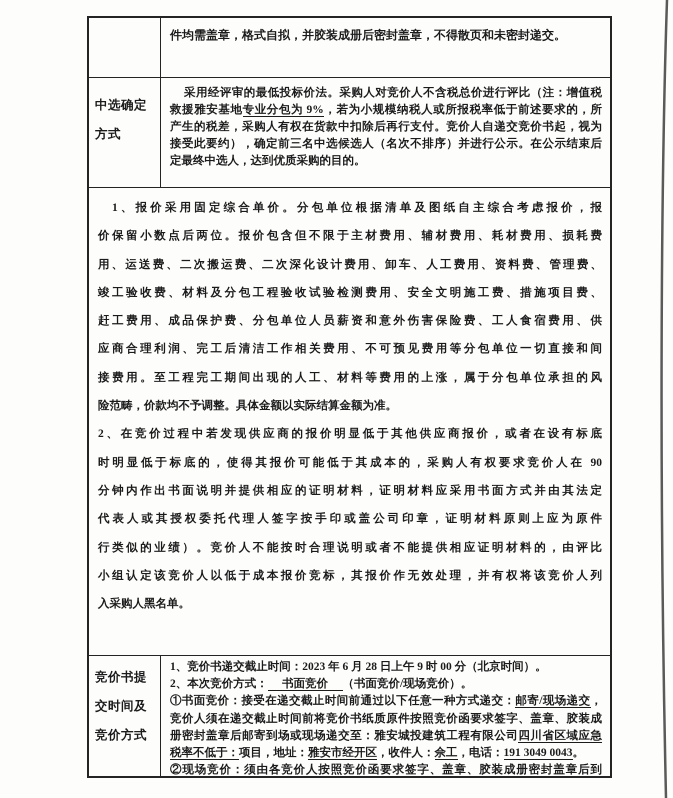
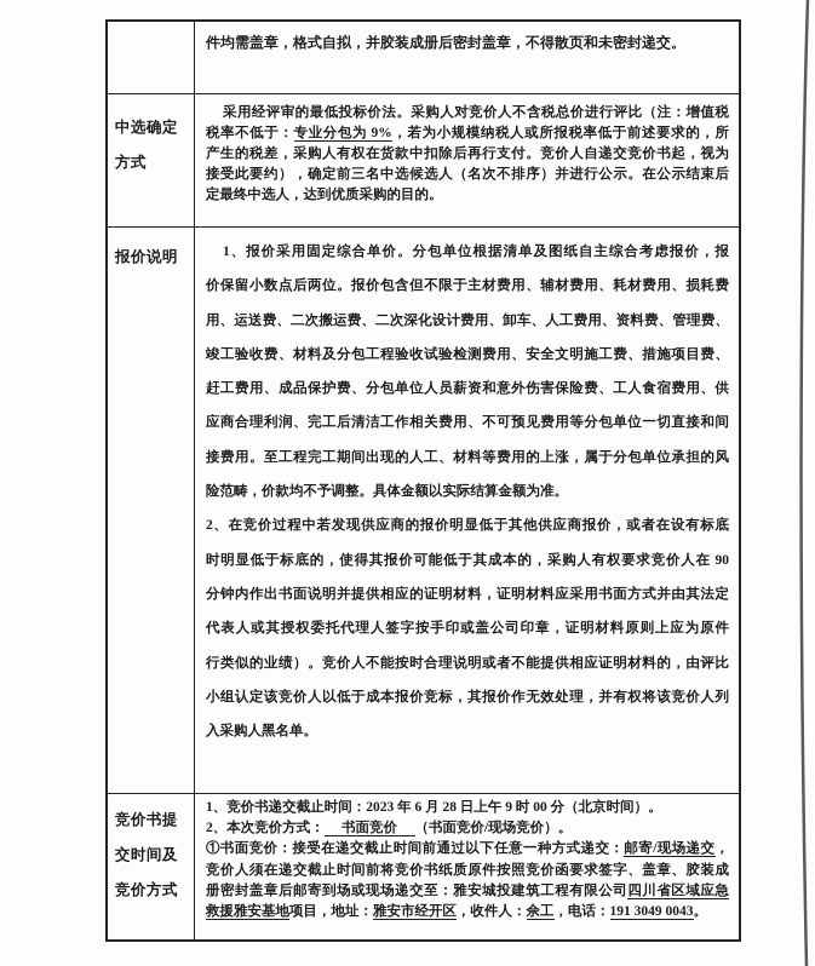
  件均需盖章，格式自拟，并胶装成册后密封盖章，不得散页和未密封递交。
  中选确定方式
  采用经评审的最低投标价法。采购人对竞价人不含税总价进行评比（注：增值税
- 救援雅安基地专业分包为 9%，若为小规模纳税人或所报税率低于前述要求的，所
+ 税率不低于：专业分包为 9%，若为小规模纳税人或所报税率低于前述要求的，所
  产生的税差，采购人有权在货款中扣除后再行支付。竞价人自递交竞价书起，视为
  接受此要约），确定前三名中选候选人（名次不排序）并进行公示。在公示结束后
  定最终中选人，达到优质采购的目的。
+ 报价说明
  1、报价采用固定综合单价。分包单位根据清单及图纸自主综合考虑报价，报
  价保留小数点后两位。报价包含但不限于主材费用、辅材费用、耗材费用、损耗费
  用、运送费、二次搬运费、二次深化设计费用、卸车、人工费用、资料费、管理费、
  竣工验收费、材料及分包工程验收试验检测费用、安全文明施工费、措施项目费、
  赶工费用、成品保护费、分包单位人员薪资和意外伤害保险费、工人食宿费用、供
  应商合理利润、完工后清洁工作相关费用、不可预见费用等分包单位一切直接和间
  接费用。至工程完工期间出现的人工、材料等费用的上涨，属于分包单位承担的风
  险范畴，价款均不予调整。具体金额以实际结算金额为准。
  2、在竞价过程中若发现供应商的报价明显低于其他供应商报价，或者在设有标底
  时明显低于标底的，使得其报价可能低于其成本的，采购人有权要求竞价人在 90
  分钟内作出书面说明并提供相应的证明材料，证明材料应采用书面方式并由其法定
  代表人或其授权委托代理人签字按手印或盖公司印章，证明材料原则上应为原件
  行类似的业绩）。竞价人不能按时合理说明或者不能提供相应证明材料的，由评比
  小组认定该竞价人以低于成本报价竞标，其报价作无效处理，并有权将该竞价人列
  入采购人黑名单。
  竞价书提交时间及竞价方式
  1、竞价书递交截止时间：2023 年 6 月 28 日上午 9 时 00 分（北京时间）。
  2、本次竞价方式： 书面竞价 （书面竞价/现场竞价）。
  ①书面竞价：接受在递交截止时间前通过以下任意一种方式递交：邮寄/现场递交，
  竞价人须在递交截止时间前将竞价书纸质原件按照竞价函要求签字、盖章、胶装成
  册密封盖章后邮寄到场或现场递交至：雅安城投建筑工程有限公司四川省区域应急
- 税率不低于：项目，地址：雅安市经开区，收件人：佘工，电话：191 3049 0043。
+ 救援雅安基地项目，地址：雅安市经开区，收件人：佘工，电话：191 3049 0043。
- ②现场竞价：须由各竞价人按照竞价函要求签字、盖章、胶装成册密封盖章后到
